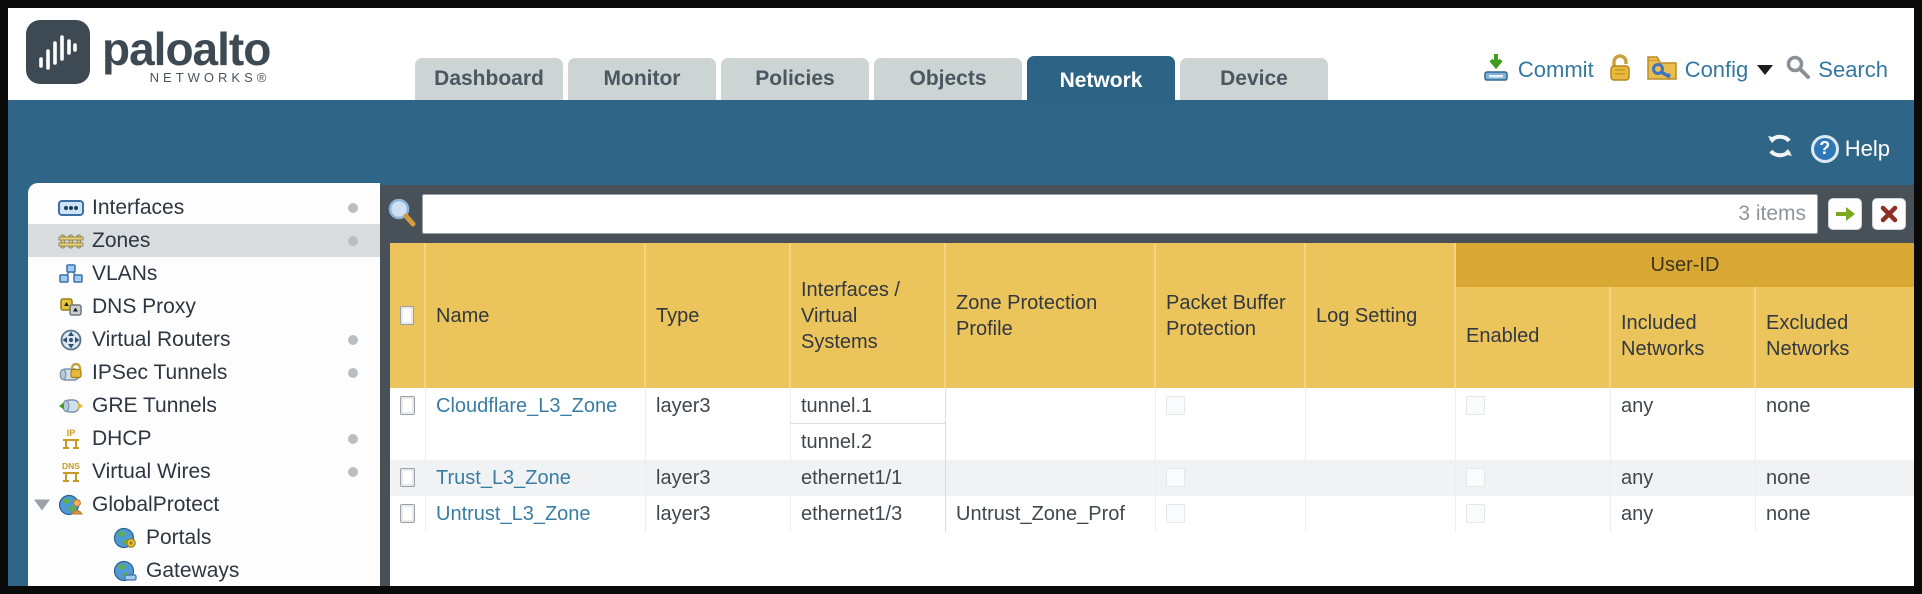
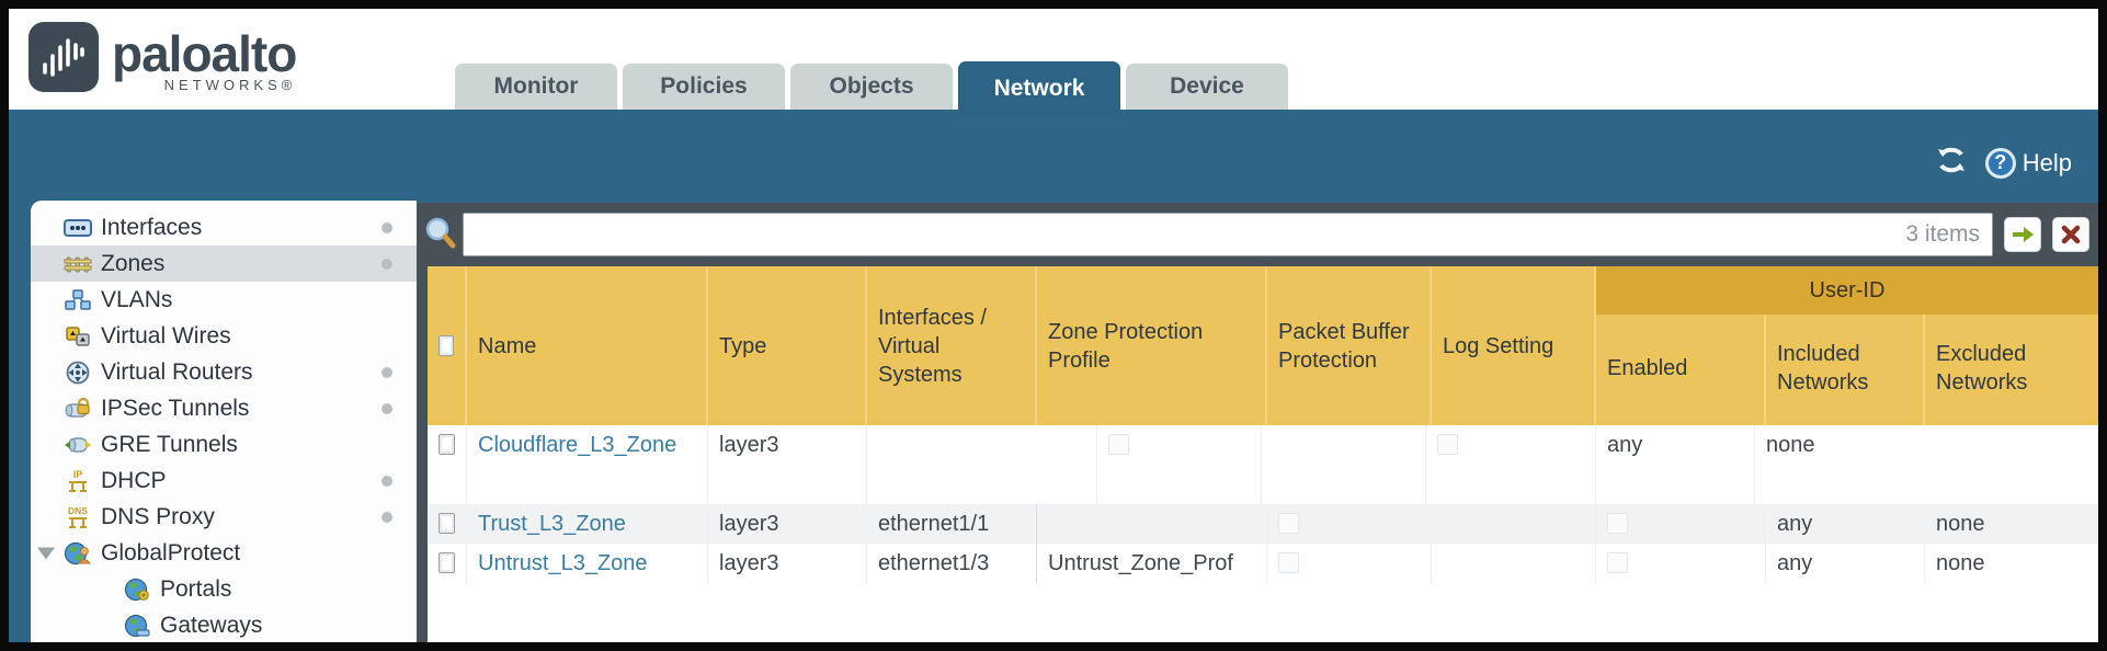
  paloalto
  NETWORKS®
- Dashboard
  Monitor
  Policies
  Objects
  Network
  Device
- Commit
- Config
- Search
  ?
  Help
  Interfaces
  Zones
  VLANs
- DNS Proxy
+ Virtual Wires
  Virtual Routers
  IPSec Tunnels
  GRE Tunnels
  IP
  DHCP
  DNS
- Virtual Wires
+ DNS Proxy
  GlobalProtect
  Portals
  Gateways
  3 items
  Name
  Type
  Interfaces / Virtual Systems
  Zone Protection Profile
  Packet Buffer Protection
  Log Setting
  Enabled
  Included Networks
  Excluded Networks
  User-ID
  Cloudflare_L3_Zone
  layer3
- tunnel.1
- tunnel.2
  any
  none
  Trust_L3_Zone
  layer3
  ethernet1/1
  any
  none
  Untrust_L3_Zone
  layer3
  ethernet1/3
  Untrust_Zone_Prof
  any
  none
